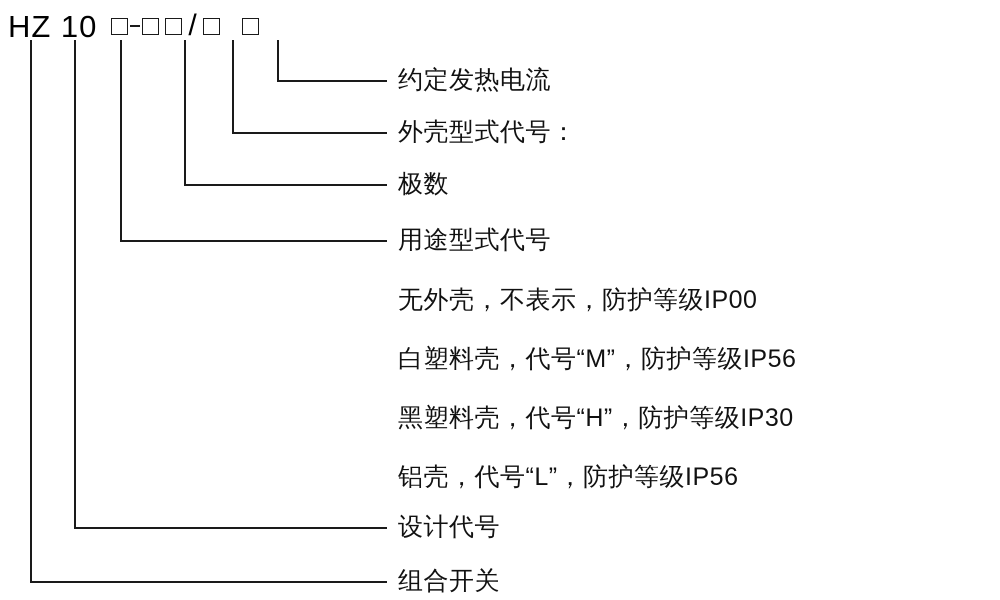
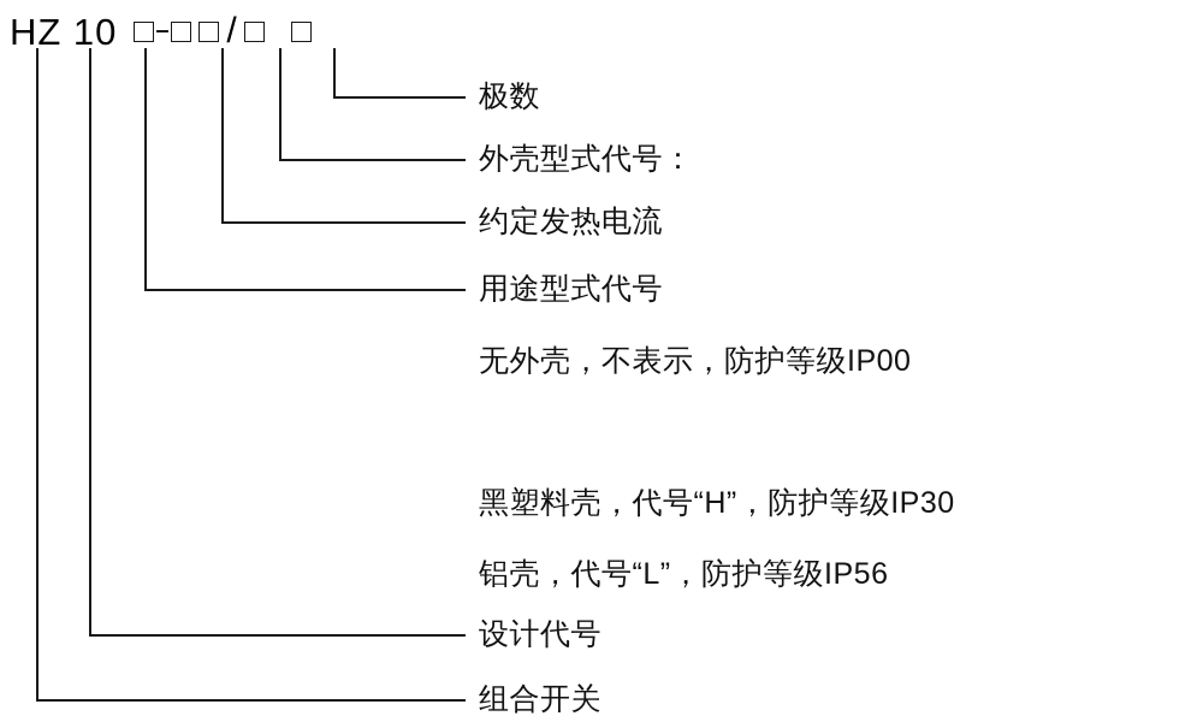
  HZ 10
  /
- 约定发热电流
+ 极数
  外壳型式代号：
- 极数
+ 约定发热电流
  用途型式代号
  无外壳，不表示，防护等级IP00
- 白塑料壳，代号“M”，防护等级IP56
  黑塑料壳，代号“H”，防护等级IP30
  铝壳，代号“L”，防护等级IP56
  设计代号
  组合开关
